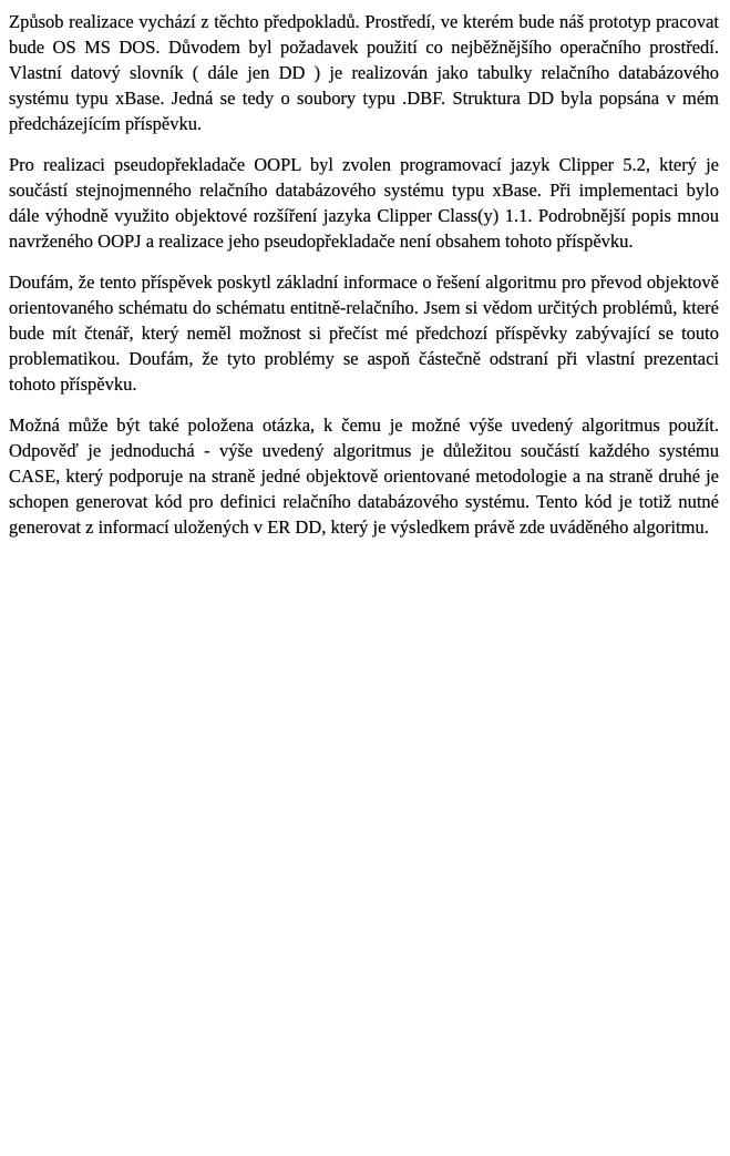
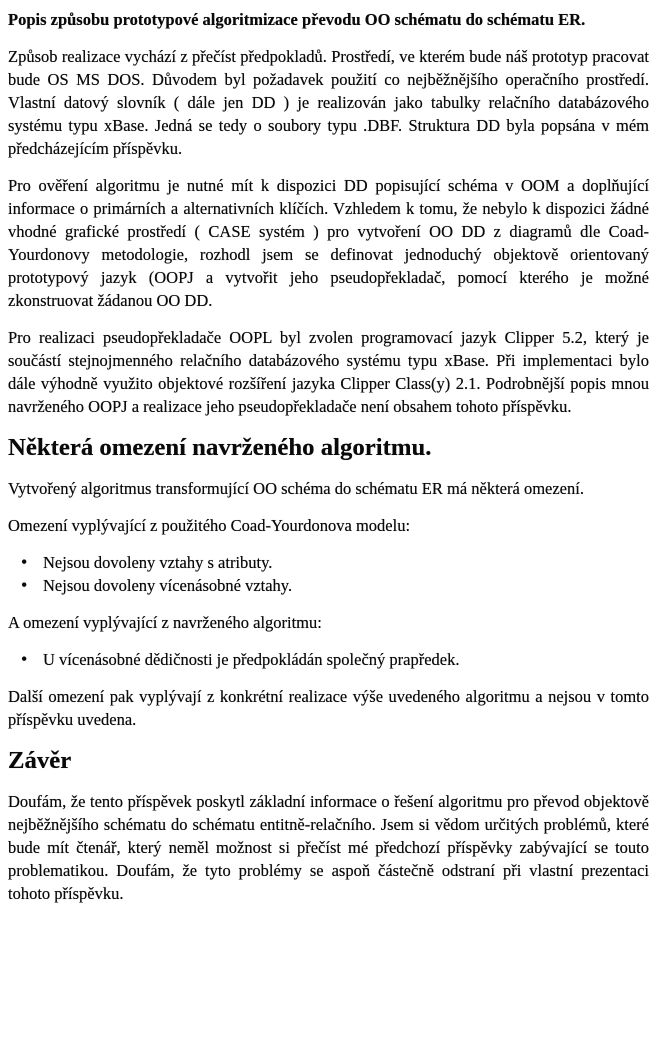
+ Popis způsobu prototypové algoritmizace převodu OO schématu do schématu ER.
- Způsob realizace vychází z těchto předpokladů. Prostředí, ve kterém bude náš prototyp pracovat bude OS MS DOS. Důvodem byl požadavek použití co nejběžnějšího operačního prostředí. Vlastní datový slovník ( dále jen DD ) je realizován jako tabulky relačního databázového systému typu xBase. Jedná se tedy o soubory typu .DBF. Struktura DD byla popsána v mém předcházejícím příspěvku.
+ Způsob realizace vychází z přečíst předpokladů. Prostředí, ve kterém bude náš prototyp pracovat bude OS MS DOS. Důvodem byl požadavek použití co nejběžnějšího operačního prostředí. Vlastní datový slovník ( dále jen DD ) je realizován jako tabulky relačního databázového systému typu xBase. Jedná se tedy o soubory typu .DBF. Struktura DD byla popsána v mém předcházejícím příspěvku.
+ Pro ověření algoritmu je nutné mít k dispozici DD popisující schéma v OOM a doplňující informace o primárních a alternativních klíčích. Vzhledem k tomu, že nebylo k dispozici žádné vhodné grafické prostředí ( CASE systém ) pro vytvoření OO DD z diagramů dle Coad-Yourdonovy metodologie, rozhodl jsem se definovat jednoduchý objektově orientovaný prototypový jazyk (OOPJ a vytvořit jeho pseudopřekladač, pomocí kterého je možné zkonstruovat žádanou OO DD.
- Pro realizaci pseudopřekladače OOPL byl zvolen programovací jazyk Clipper 5.2, který je součástí stejnojmenného relačního databázového systému typu xBase. Při implementaci bylo dále výhodně využito objektové rozšíření jazyka Clipper Class(y) 1.1. Podrobnější popis mnou navrženého OOPJ a realizace jeho pseudopřekladače není obsahem tohoto příspěvku.
+ Pro realizaci pseudopřekladače OOPL byl zvolen programovací jazyk Clipper 5.2, který je součástí stejnojmenného relačního databázového systému typu xBase. Při implementaci bylo dále výhodně využito objektové rozšíření jazyka Clipper Class(y) 2.1. Podrobnější popis mnou navrženého OOPJ a realizace jeho pseudopřekladače není obsahem tohoto příspěvku.
+ Některá omezení navrženého algoritmu.
+ Vytvořený algoritmus transformující OO schéma do schématu ER má některá omezení.
+ Omezení vyplývající z použitého Coad-Yourdonova modelu:
+ Nejsou dovoleny vztahy s atributy.
+ Nejsou dovoleny vícenásobné vztahy.
+ A omezení vyplývající z navrženého algoritmu:
+ U vícenásobné dědičnosti je předpokládán společný prapředek.
+ Další omezení pak vyplývají z konkrétní realizace výše uvedeného algoritmu a nejsou v tomto příspěvku uvedena.
+ Závěr
- Doufám, že tento příspěvek poskytl základní informace o řešení algoritmu pro převod objektově orientovaného schématu do schématu entitně-relačního. Jsem si vědom určitých problémů, které bude mít čtenář, který neměl možnost si přečíst mé předchozí příspěvky zabývající se touto problematikou. Doufám, že tyto problémy se aspoň částečně odstraní při vlastní prezentaci tohoto příspěvku.
+ Doufám, že tento příspěvek poskytl základní informace o řešení algoritmu pro převod objektově nejběžnějšího schématu do schématu entitně-relačního. Jsem si vědom určitých problémů, které bude mít čtenář, který neměl možnost si přečíst mé předchozí příspěvky zabývající se touto problematikou. Doufám, že tyto problémy se aspoň částečně odstraní při vlastní prezentaci tohoto příspěvku.
- Možná může být také položena otázka, k čemu je možné výše uvedený algoritmus použít. Odpověď je jednoduchá - výše uvedený algoritmus je důležitou součástí každého systému CASE, který podporuje na straně jedné objektově orientované metodologie a na straně druhé je schopen generovat kód pro definici relačního databázového systému. Tento kód je totiž nutné generovat z informací uložených v ER DD, který je výsledkem právě zde uváděného algoritmu.
